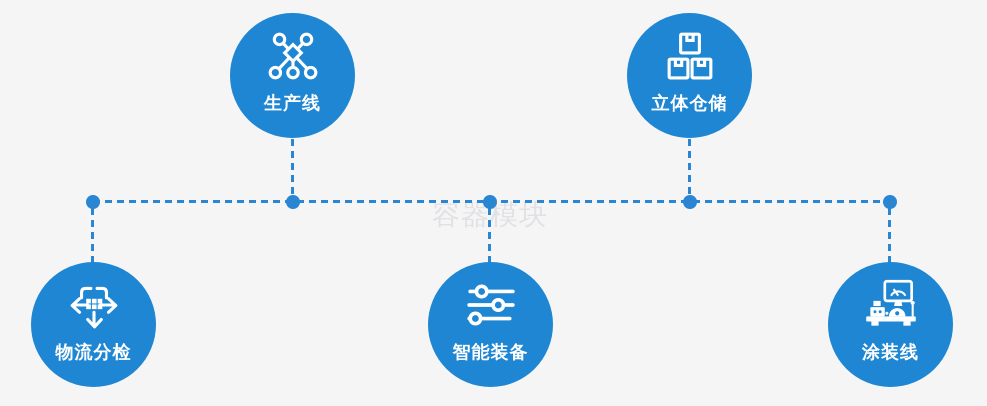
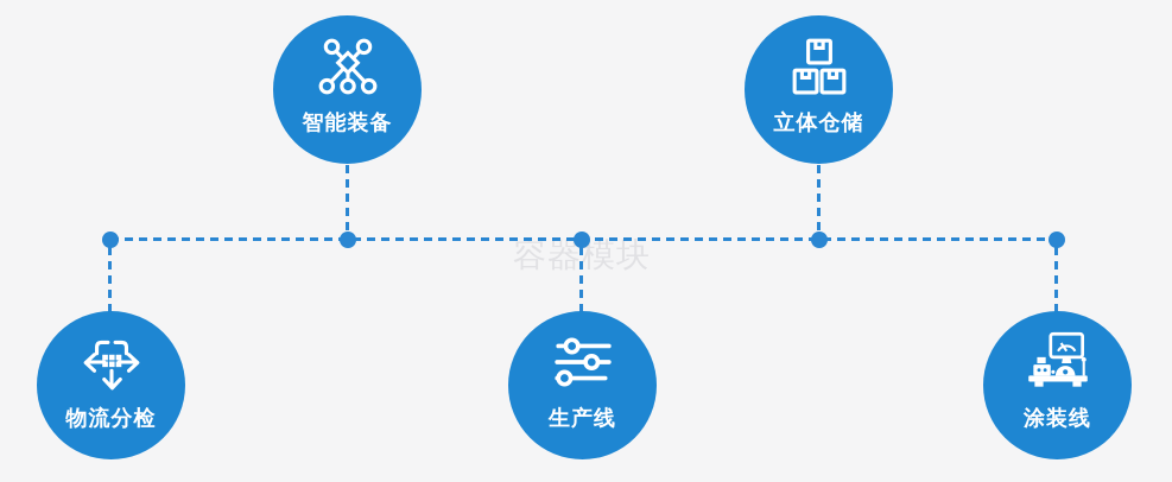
  容器模块
- 生产线
+ 智能装备
  立体仓储
  物流分检
- 智能装备
+ 生产线
  涂装线
